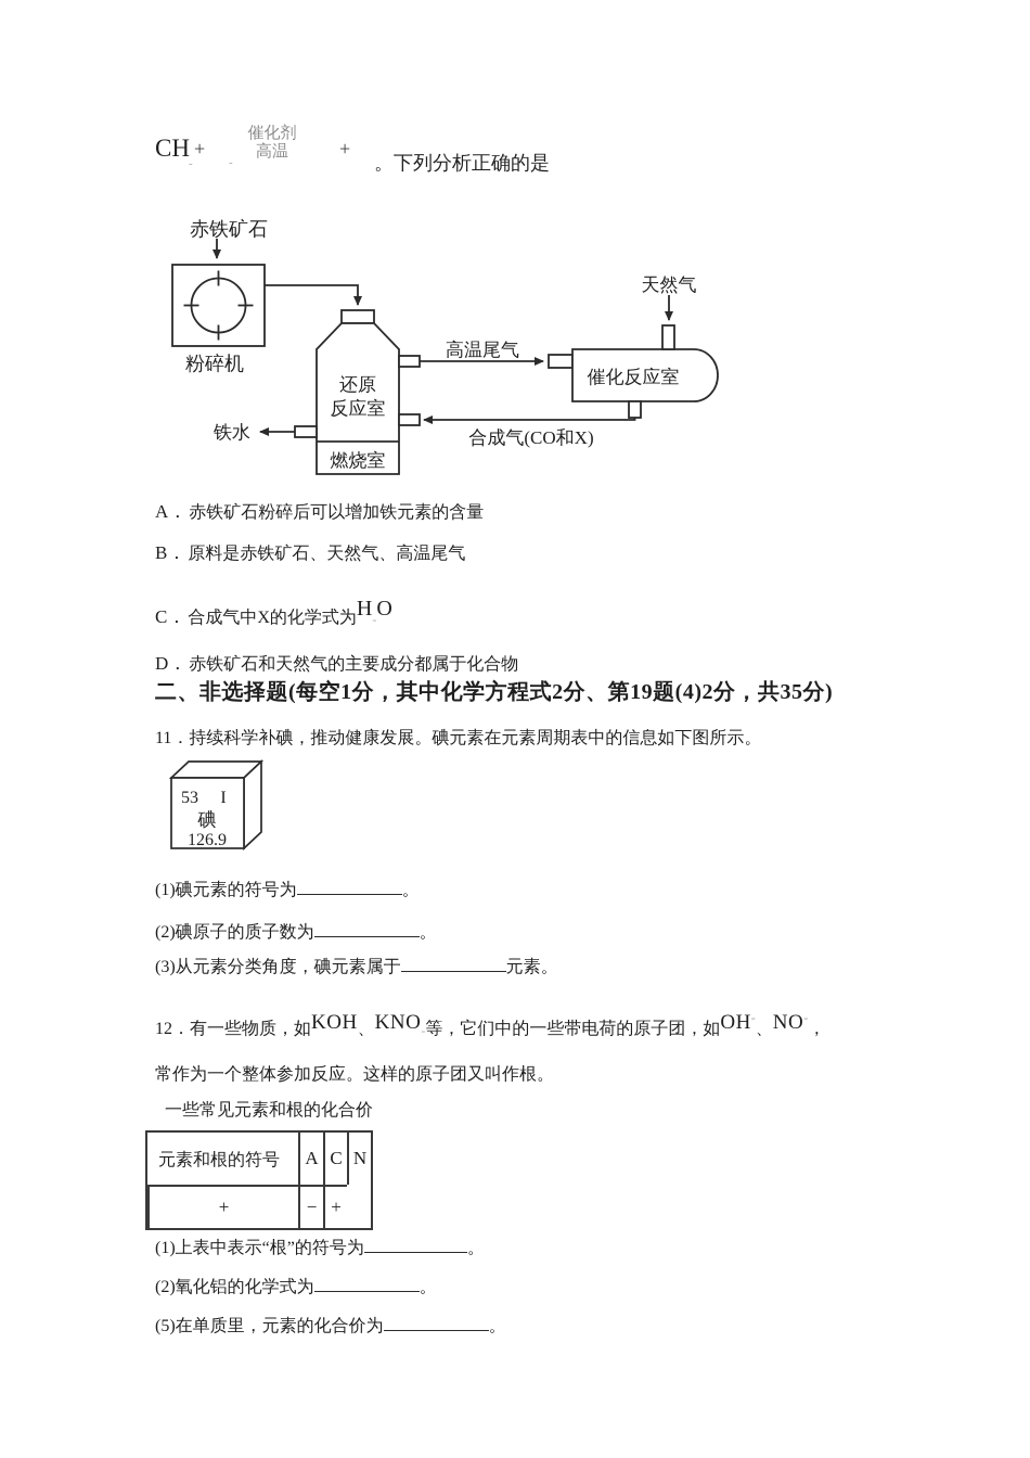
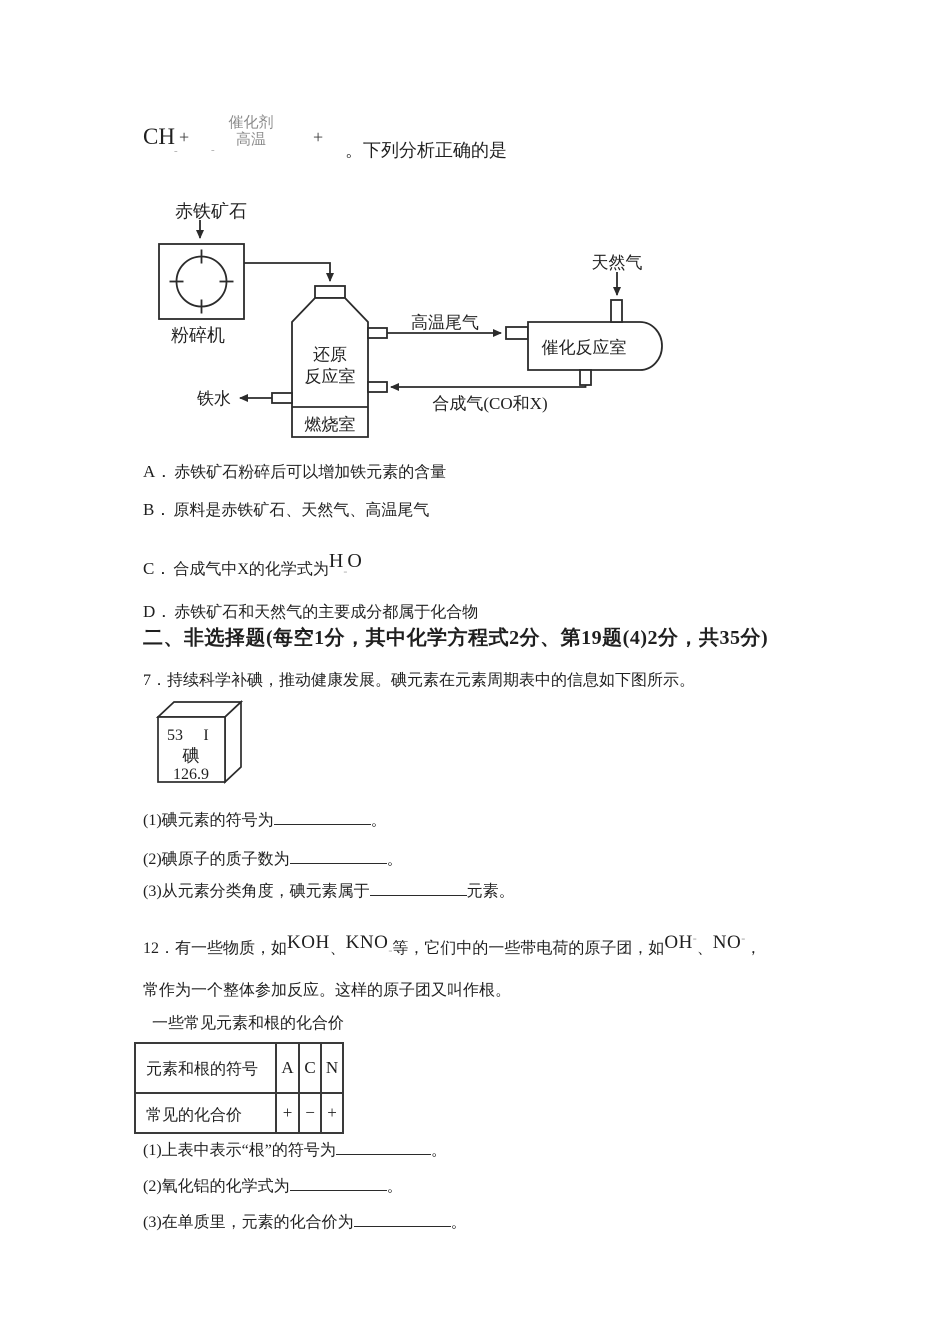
  CH
  -
  +
  催化剂
  高温
  -
  +
  。下列分析正确的是
  赤铁矿石
  粉碎机
  还原
  反应室
  燃烧室
  高温尾气
  催化反应室
  天然气
  合成气(CO和X)
  铁水
  A．赤铁矿石粉碎后可以增加铁元素的含量
  B．原料是赤铁矿石、天然气、高温尾气
  C．合成气中X的化学式为H-O
  D．赤铁矿石和天然气的主要成分都属于化合物
  二、非选择题(每空1分，其中化学方程式2分、第19题(4)2分，共35分)
- 11．持续科学补碘，推动健康发展。碘元素在元素周期表中的信息如下图所示。
+ 7．持续科学补碘，推动健康发展。碘元素在元素周期表中的信息如下图所示。
  53
  I
  碘
  126.9
  (1)碘元素的符号为 。
  (2)碘原子的质子数为 。
  (3)从元素分类角度，碘元素属于 元素。
  12．有一些物质，如KOH、KNO-等，它们中的一些带电荷的原子团，如OH-、NO-，
  常作为一个整体参加反应。这样的原子团又叫作根。
  一些常见元素和根的化合价
  元素和根的符号
  A
  C
  N
+ 常见的化合价
  +
  −
  +
  (1)上表中表示“根”的符号为 。
  (2)氧化铝的化学式为 。
- (5)在单质里，元素的化合价为 。
+ (3)在单质里，元素的化合价为 。
